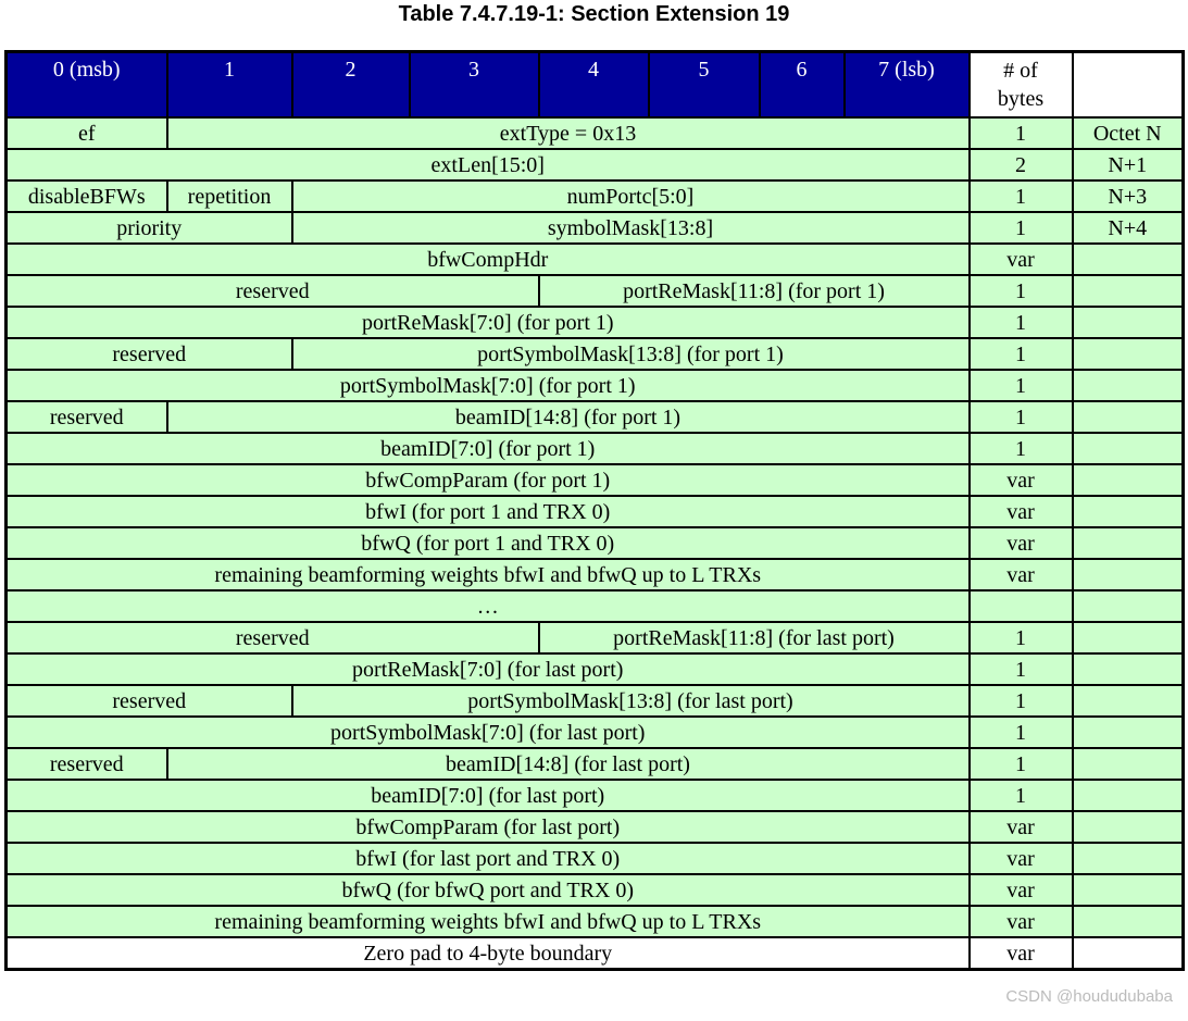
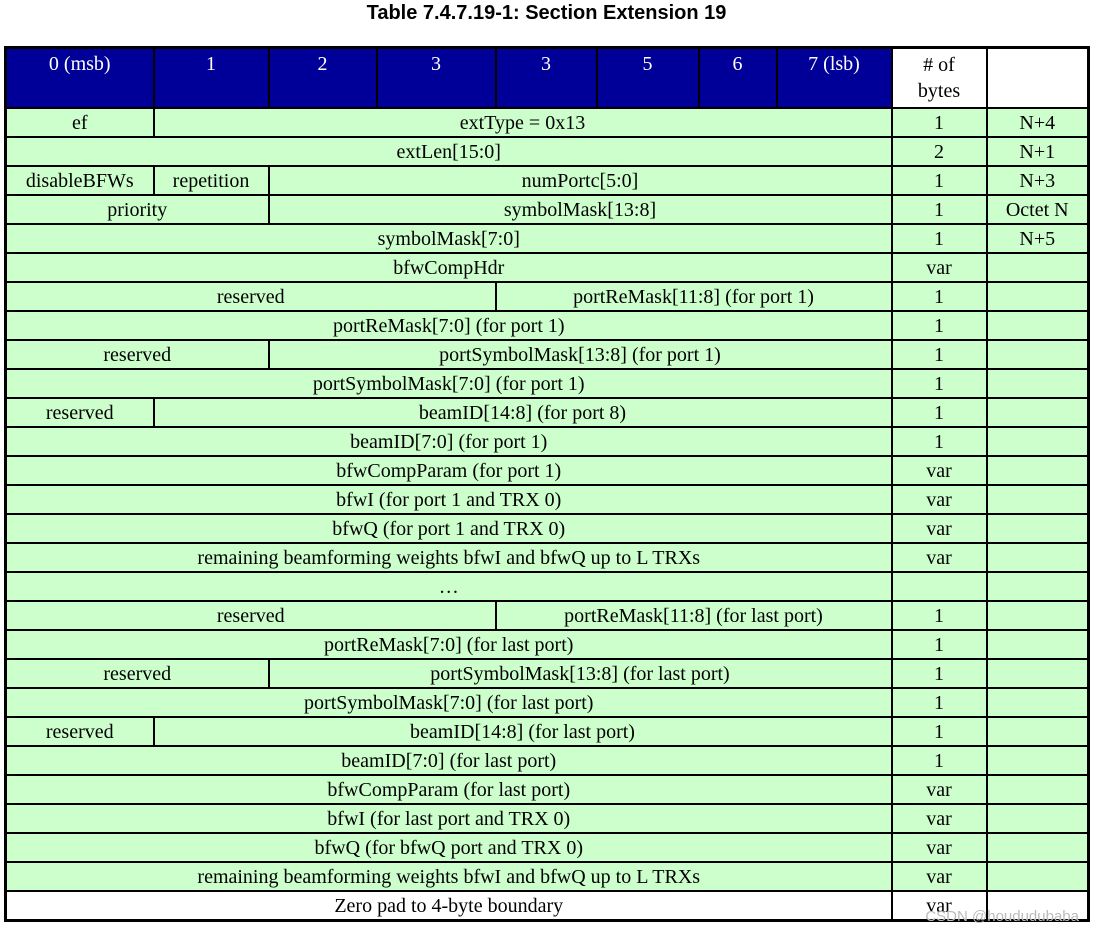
  Table 7.4.7.19-1: Section Extension 19
- 0 (msb)	1	2	3	4	5	6	7 (lsb)	# of bytes
+ 0 (msb)	1	2	3	3	5	6	7 (lsb)	# of bytes
- ef	extType = 0x13	1	Octet N
+ ef	extType = 0x13	1	N+4
  extLen[15:0]	2	N+1
  disableBFWs	repetition	numPortc[5:0]	1	N+3
- priority	symbolMask[13:8]	1	N+4
+ priority	symbolMask[13:8]	1	Octet N
+ symbolMask[7:0]	1	N+5
  bfwCompHdr	var
  reserved	portReMask[11:8] (for port 1)	1
  portReMask[7:0] (for port 1)	1
  reserved	portSymbolMask[13:8] (for port 1)	1
  portSymbolMask[7:0] (for port 1)	1
- reserved	beamID[14:8] (for port 1)	1
+ reserved	beamID[14:8] (for port 8)	1
  beamID[7:0] (for port 1)	1
  bfwCompParam (for port 1)	var
  bfwI (for port 1 and TRX 0)	var
  bfwQ (for port 1 and TRX 0)	var
  remaining beamforming weights bfwI and bfwQ up to L TRXs	var
  …
  reserved	portReMask[11:8] (for last port)	1
  portReMask[7:0] (for last port)	1
  reserved	portSymbolMask[13:8] (for last port)	1
  portSymbolMask[7:0] (for last port)	1
  reserved	beamID[14:8] (for last port)	1
  beamID[7:0] (for last port)	1
  bfwCompParam (for last port)	var
  bfwI (for last port and TRX 0)	var
  bfwQ (for bfwQ port and TRX 0)	var
  remaining beamforming weights bfwI and bfwQ up to L TRXs	var
  Zero pad to 4-byte boundary	var
  CSDN @hoududubaba
